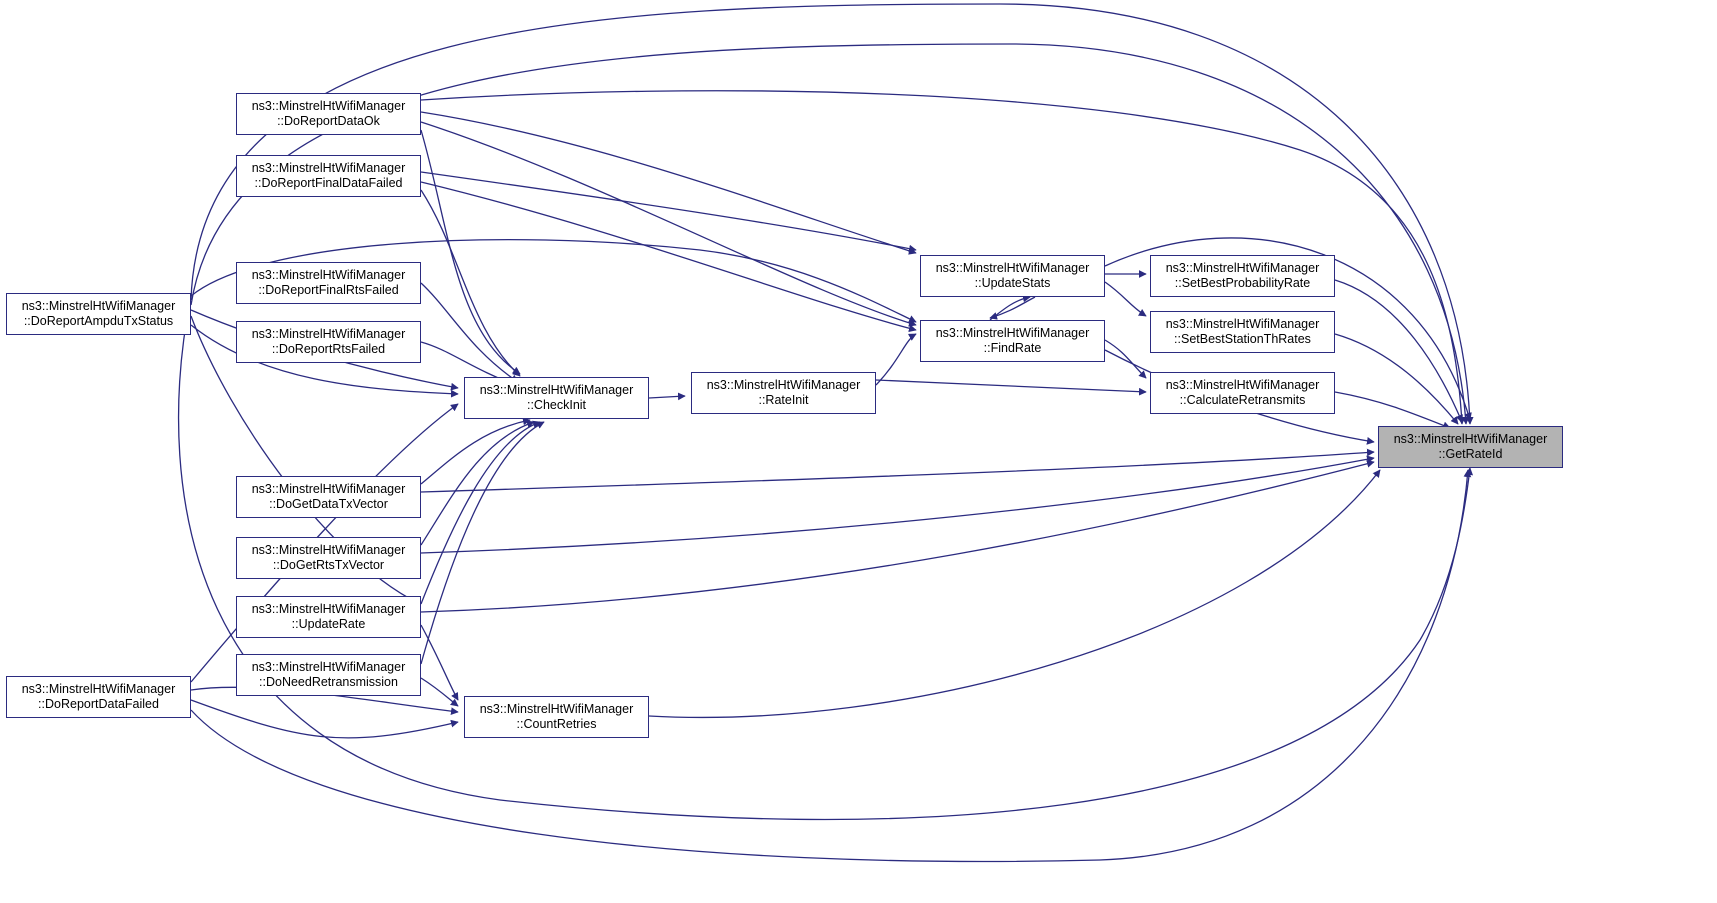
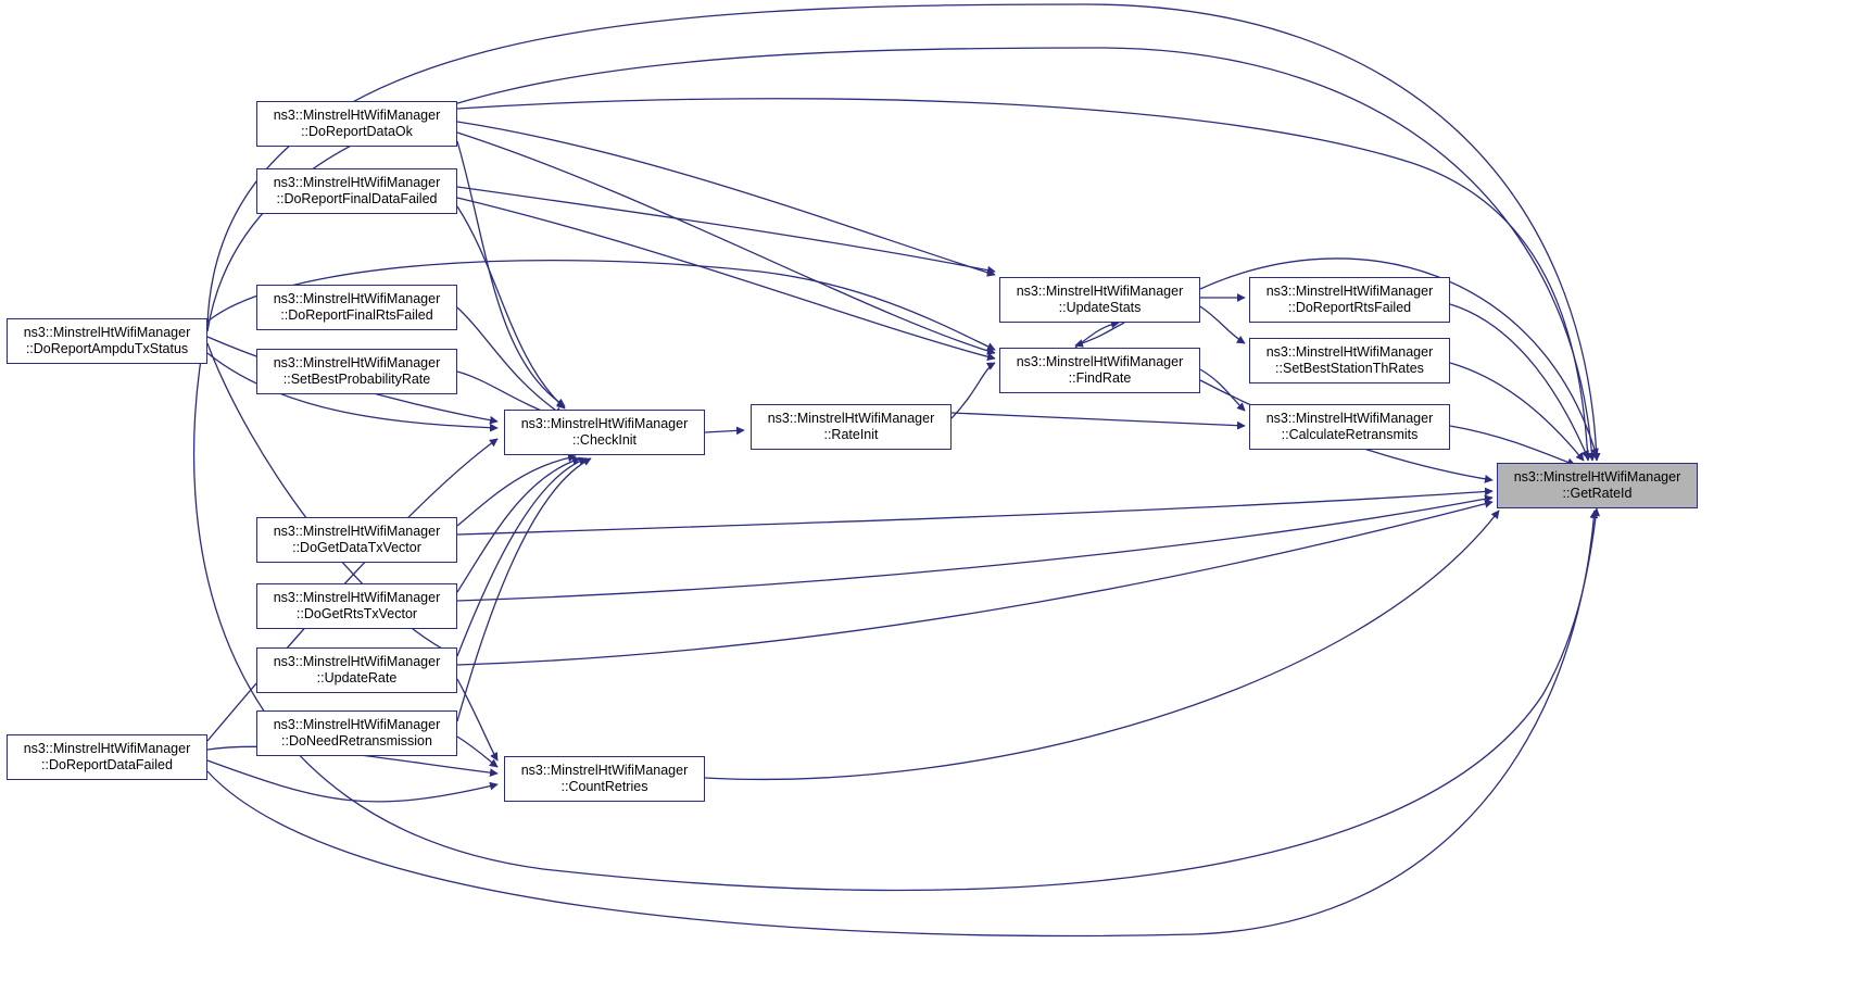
  ns3::MinstrelHtWifiManager
  ::DoReportAmpduTxStatus
  ns3::MinstrelHtWifiManager
  ::DoReportDataOk
  ns3::MinstrelHtWifiManager
  ::DoReportFinalDataFailed
  ns3::MinstrelHtWifiManager
  ::DoReportFinalRtsFailed
  ns3::MinstrelHtWifiManager
- ::DoReportRtsFailed
+ ::SetBestProbabilityRate
  ns3::MinstrelHtWifiManager
  ::DoGetDataTxVector
  ns3::MinstrelHtWifiManager
  ::DoGetRtsTxVector
  ns3::MinstrelHtWifiManager
  ::UpdateRate
  ns3::MinstrelHtWifiManager
  ::DoNeedRetransmission
  ns3::MinstrelHtWifiManager
  ::DoReportDataFailed
  ns3::MinstrelHtWifiManager
  ::CheckInit
  ns3::MinstrelHtWifiManager
  ::CountRetries
  ns3::MinstrelHtWifiManager
  ::RateInit
  ns3::MinstrelHtWifiManager
  ::UpdateStats
  ns3::MinstrelHtWifiManager
  ::FindRate
  ns3::MinstrelHtWifiManager
- ::SetBestProbabilityRate
+ ::DoReportRtsFailed
  ns3::MinstrelHtWifiManager
  ::SetBestStationThRates
  ns3::MinstrelHtWifiManager
  ::CalculateRetransmits
  ns3::MinstrelHtWifiManager
  ::GetRateId
